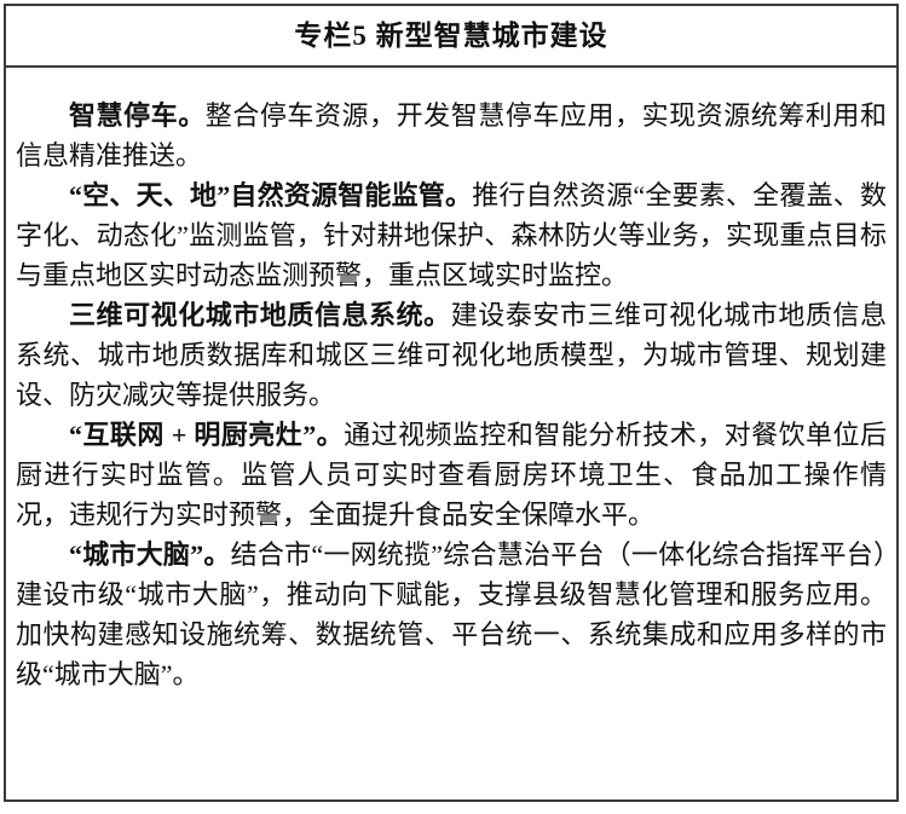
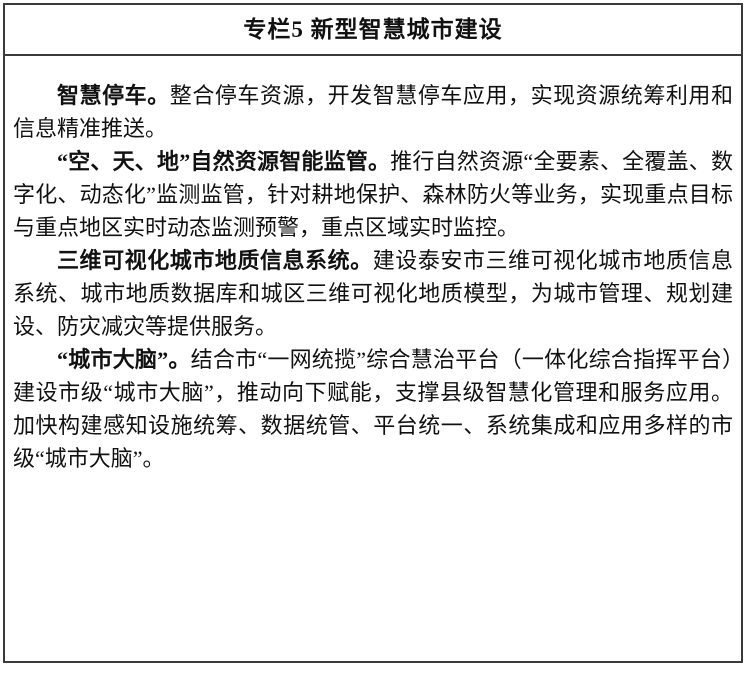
  专栏5 新型智慧城市建设
  智慧停车。整合停车资源，开发智慧停车应用，实现资源统筹利用和信息精准推送。
  “空、天、地”自然资源智能监管。推行自然资源“全要素、全覆盖、数字化、动态化”监测监管，针对耕地保护、森林防火等业务，实现重点目标与重点地区实时动态监测预警，重点区域实时监控。
  三维可视化城市地质信息系统。建设泰安市三维可视化城市地质信息系统、城市地质数据库和城区三维可视化地质模型，为城市管理、规划建设、防灾减灾等提供服务。
- “互联网 + 明厨亮灶”。通过视频监控和智能分析技术，对餐饮单位后厨进行实时监管。监管人员可实时查看厨房环境卫生、食品加工操作情况，违规行为实时预警，全面提升食品安全保障水平。
  “城市大脑”。结合市“一网统揽”综合慧治平台（一体化综合指挥平台）建设市级“城市大脑”，推动向下赋能，支撑县级智慧化管理和服务应用。加快构建感知设施统筹、数据统管、平台统一、系统集成和应用多样的市级“城市大脑”。
